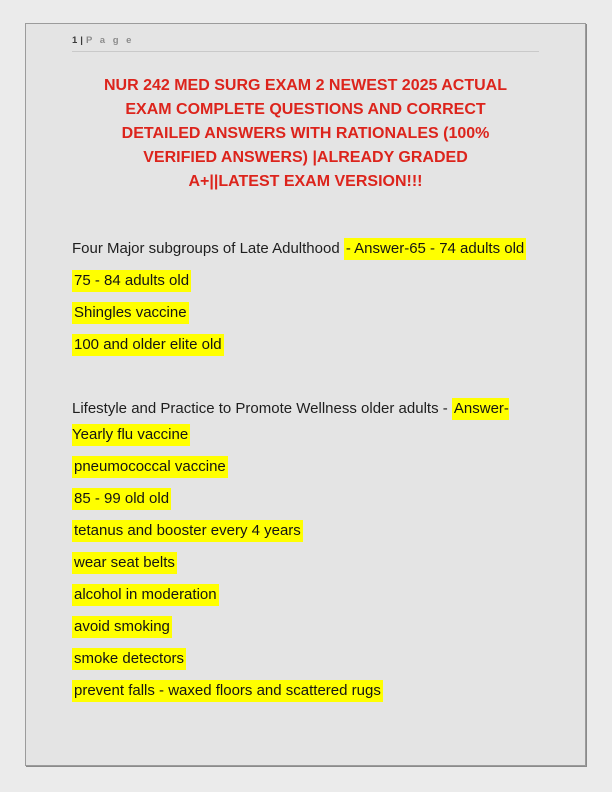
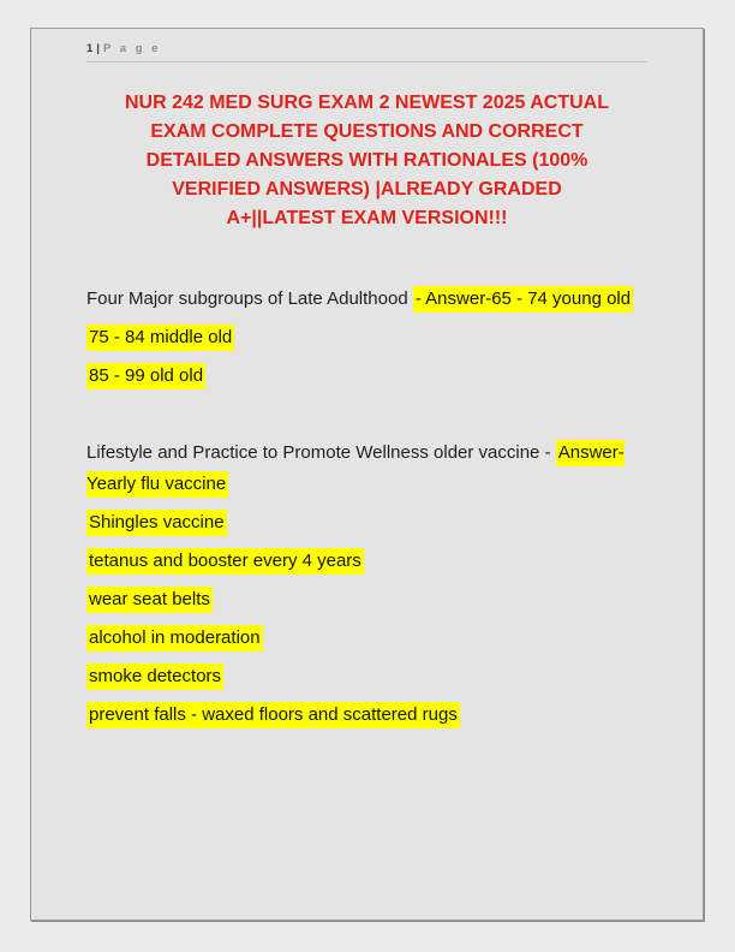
  1 | P a g e
  NUR 242 MED SURG EXAM 2 NEWEST 2025 ACTUAL
  EXAM COMPLETE QUESTIONS AND CORRECT
  DETAILED ANSWERS WITH RATIONALES (100%
  VERIFIED ANSWERS) |ALREADY GRADED
  A+||LATEST EXAM VERSION!!!
- Four Major subgroups of Late Adulthood - Answer-65 - 74 adults old
+ Four Major subgroups of Late Adulthood - Answer-65 - 74 young old
- 75 - 84 adults old
+ 75 - 84 middle old
- Shingles vaccine
+ 85 - 99 old old
- 100 and older elite old
- Lifestyle and Practice to Promote Wellness older adults - Answer-Yearly flu vaccine
+ Lifestyle and Practice to Promote Wellness older vaccine - Answer-Yearly flu vaccine
- pneumococcal vaccine
- 85 - 99 old old
+ Shingles vaccine
  tetanus and booster every 4 years
  wear seat belts
  alcohol in moderation
- avoid smoking
  smoke detectors
  prevent falls - waxed floors and scattered rugs
